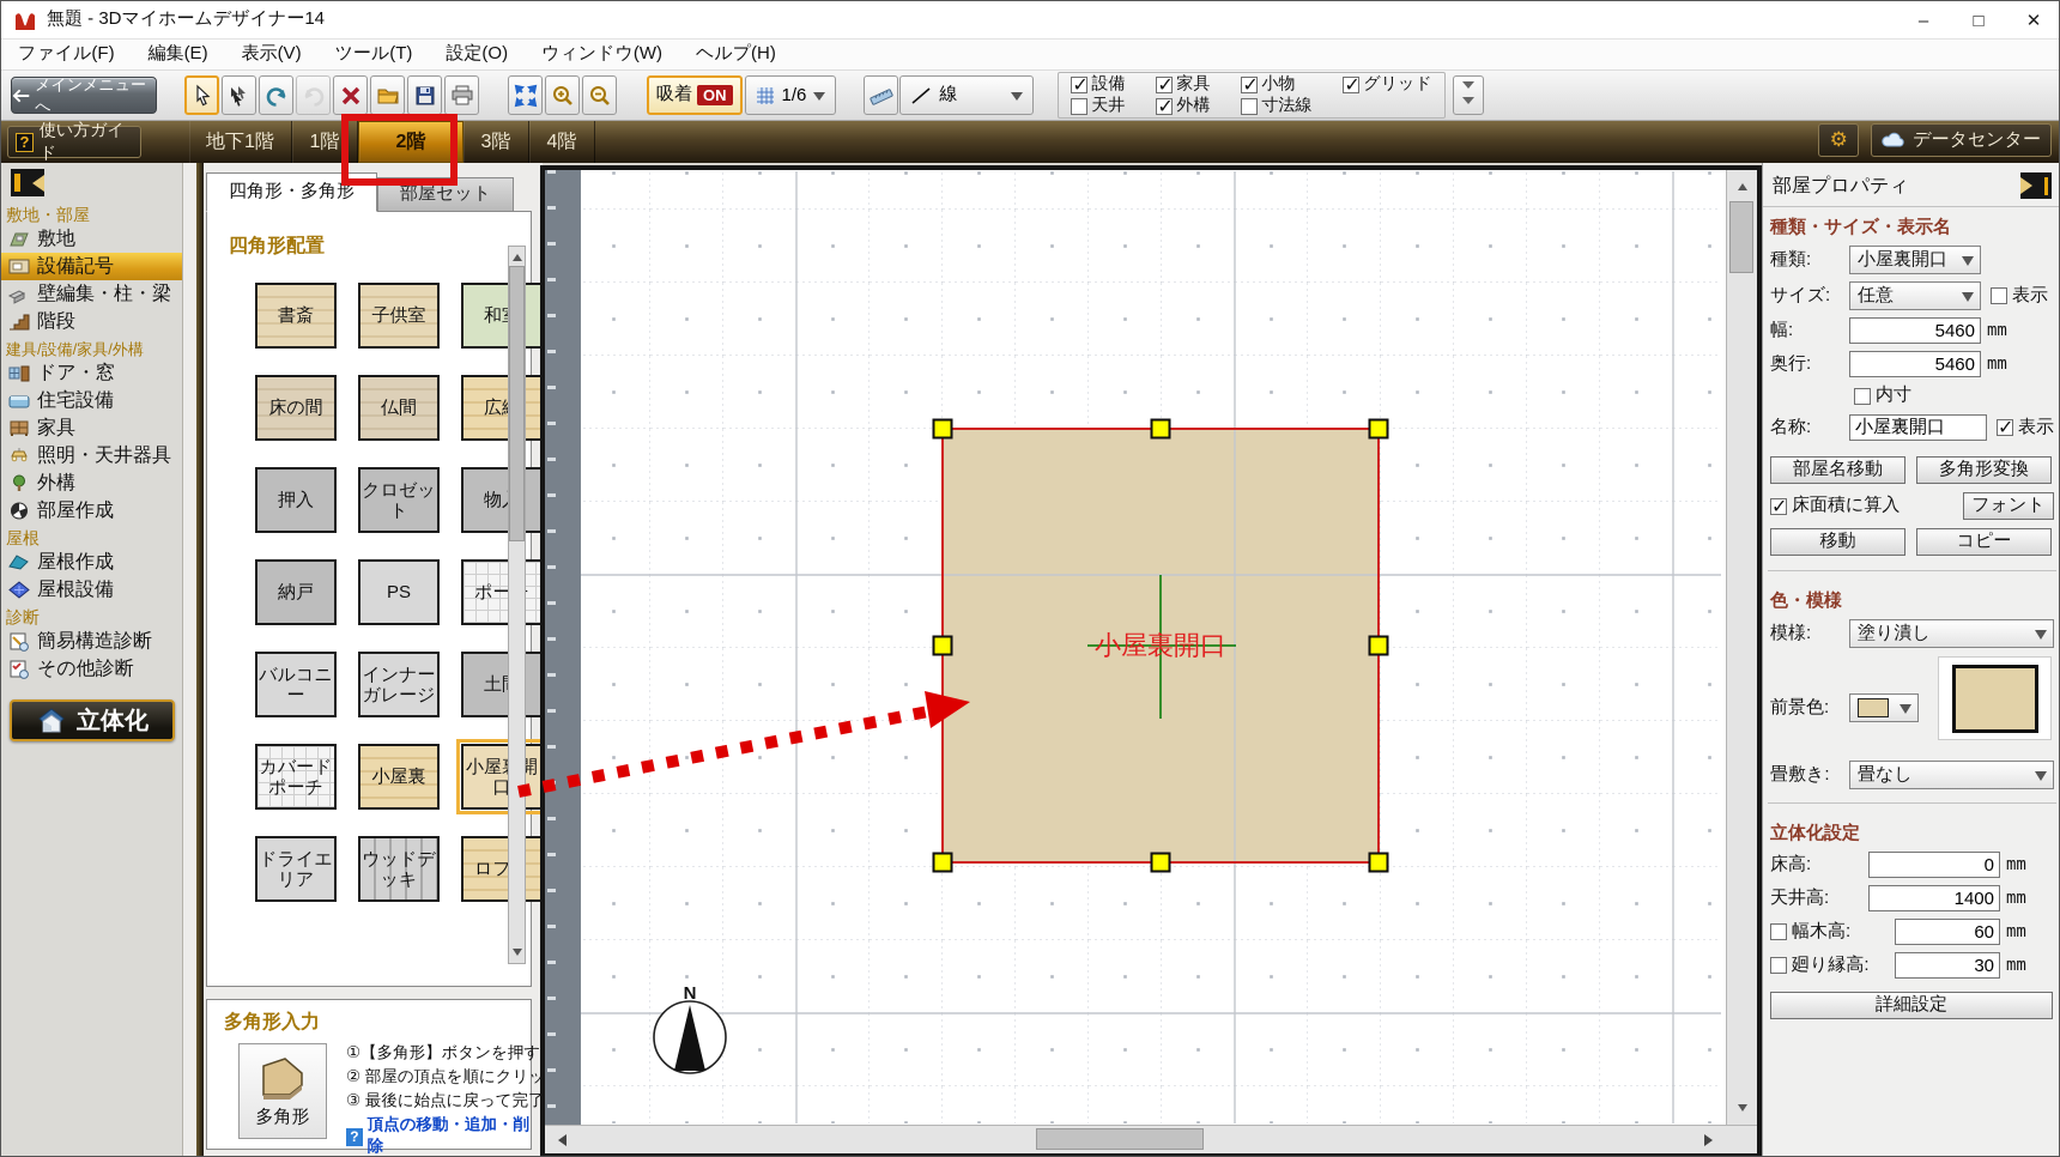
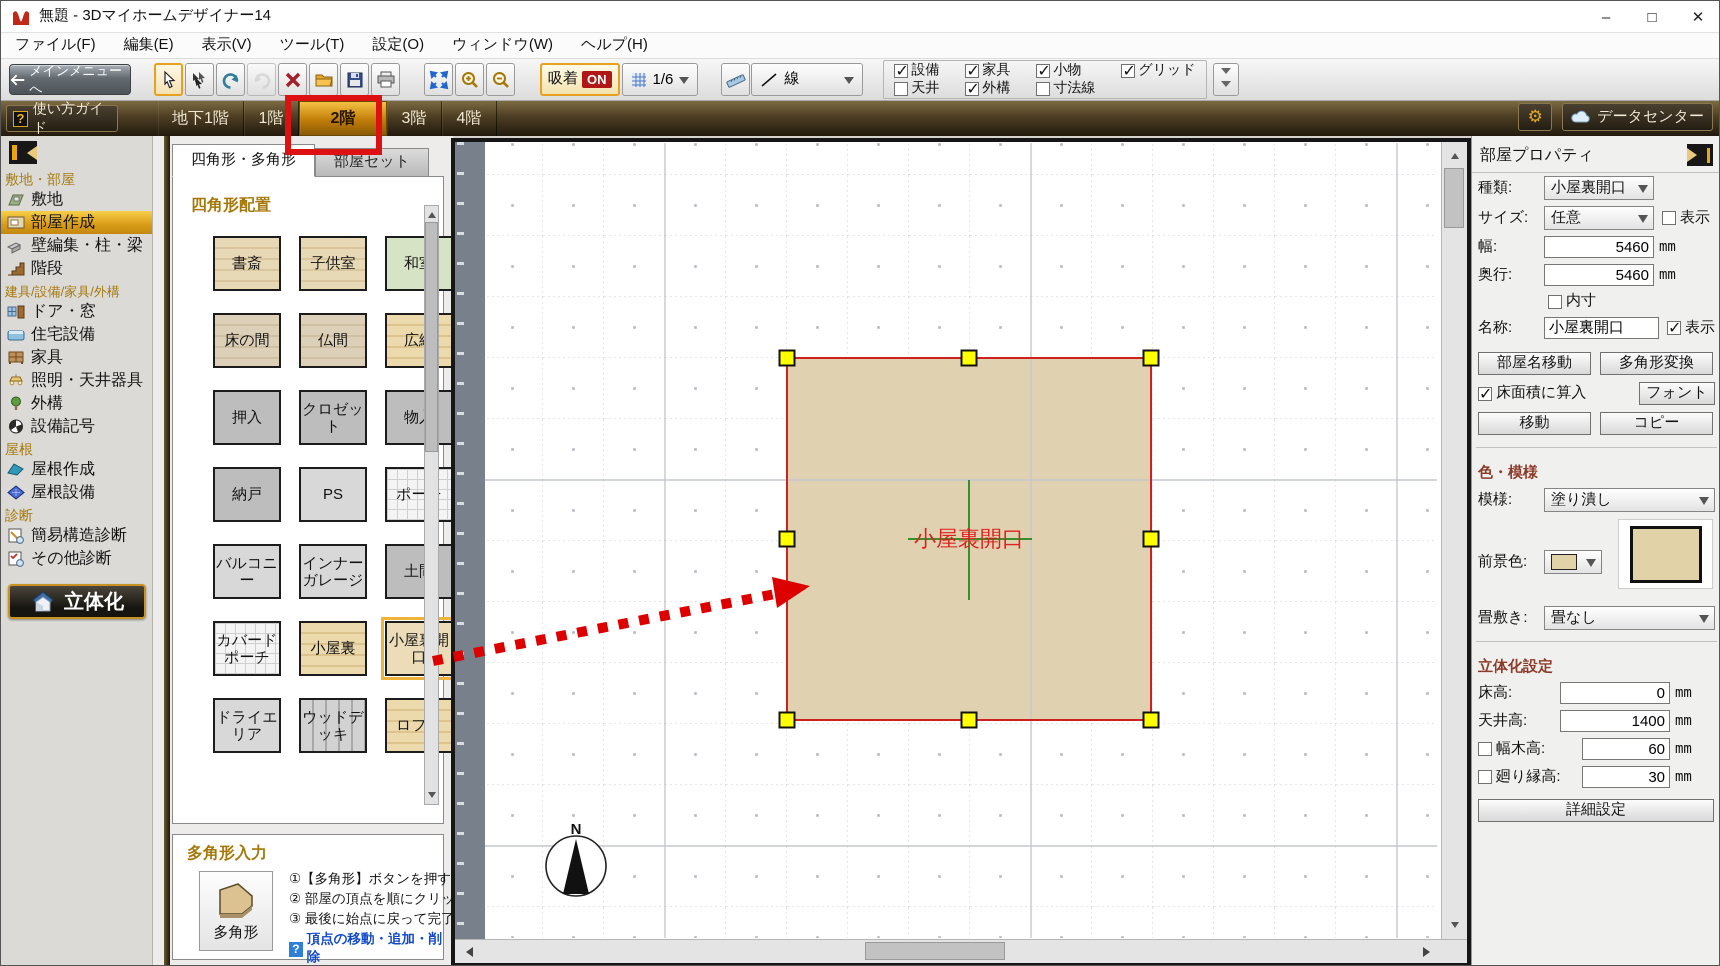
  無題 - 3Dマイホームデザイナー14
  –
  □
  ✕
  ファイル(F)
  編集(E)
  表示(V)
  ツール(T)
  設定(O)
  ウィンドウ(W)
  ヘルプ(H)
  メインメニューへ
  吸着
  ON
  1/6
  線
  設備
  天井
  家具
  外構
  小物
  寸法線
  グリッド
  ?
  使い方ガイド
  地下1階
  1階
  2階
  3階
  4階
  ⚙
  データセンター
  敷地・部屋
  敷地
- 設備記号
+ 部屋作成
  壁編集・柱・梁
  階段
  建具/設備/家具/外構
  ドア・窓
  住宅設備
  家具
  照明・天井器具
  外構
- 部屋作成
+ 設備記号
  屋根
  屋根作成
  屋根設備
  診断
  簡易構造診断
  その他診断
  立体化
  四角形・多角形
  部屋セット
  四角形配置
  書斎
  子供室
  床の間
  仏間
  押入
  クロゼット
  納戸
  PS
  バルコニー
  インナーガレージ
  カバードポーチ
  小屋裏
  小屋開口
  ドライエリア
  ウッドデッキ
  多角形入力
  多角形
  ①【多角形】ボタンを押す
  ② 部屋の頂点を順にクリッ
  ③ 最後に始点に戻って完了
  ?
  頂点の移動・追加・削除
  小屋裏開口
  N
  部屋プロパティ
- 種類・サイズ・表示名
  種類:
  小屋裏開口
  サイズ:
  任意
  表示
  幅:
  5460
  mm
  奥行:
  5460
  mm
  内寸
  名称:
  小屋裏開口
  表示
  部屋名移動
  多角形変換
  床面積に算入
  フォント
  移動
  コピー
  色・模様
  模様:
  塗り潰し
  前景色:
  畳敷き:
  畳なし
  立体化設定
  床高:
  0
  mm
  天井高:
  1400
  mm
  幅木高:
  60
  mm
  廻り縁高:
  30
  mm
  詳細設定
